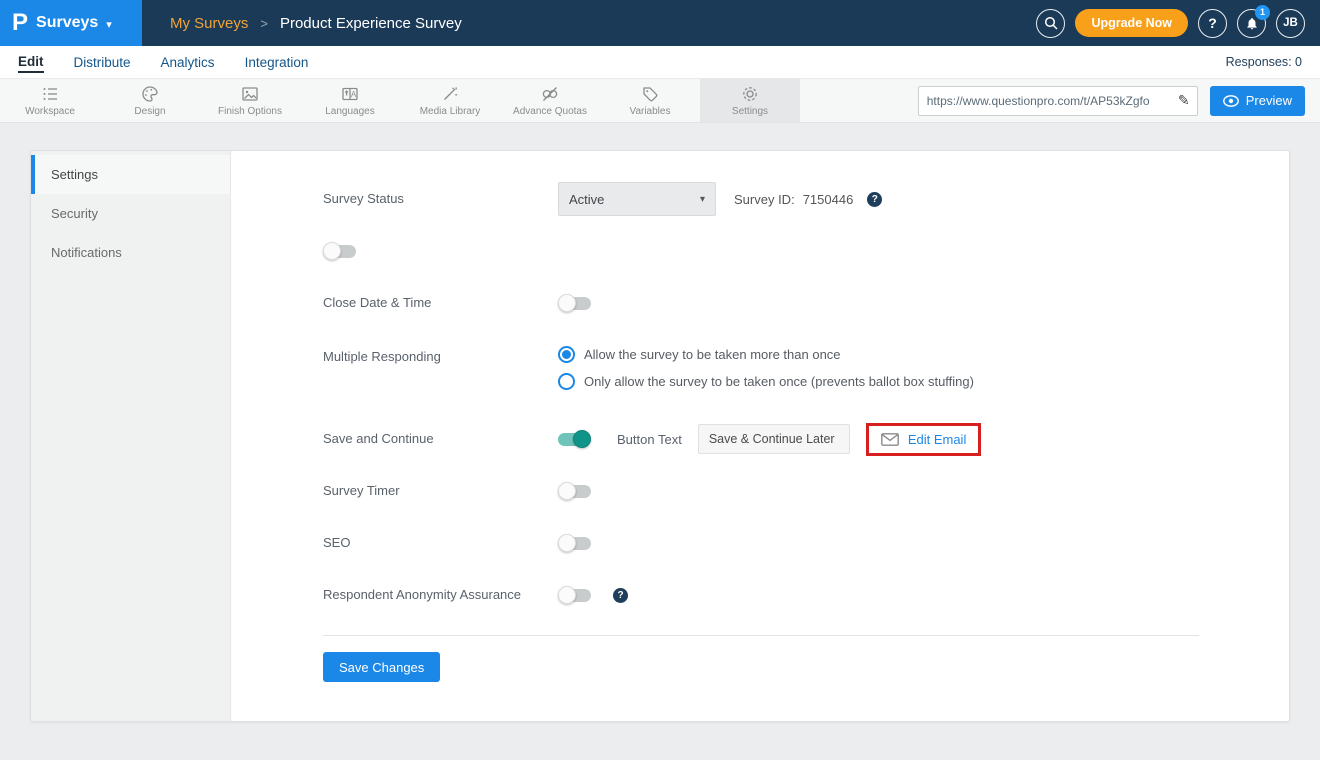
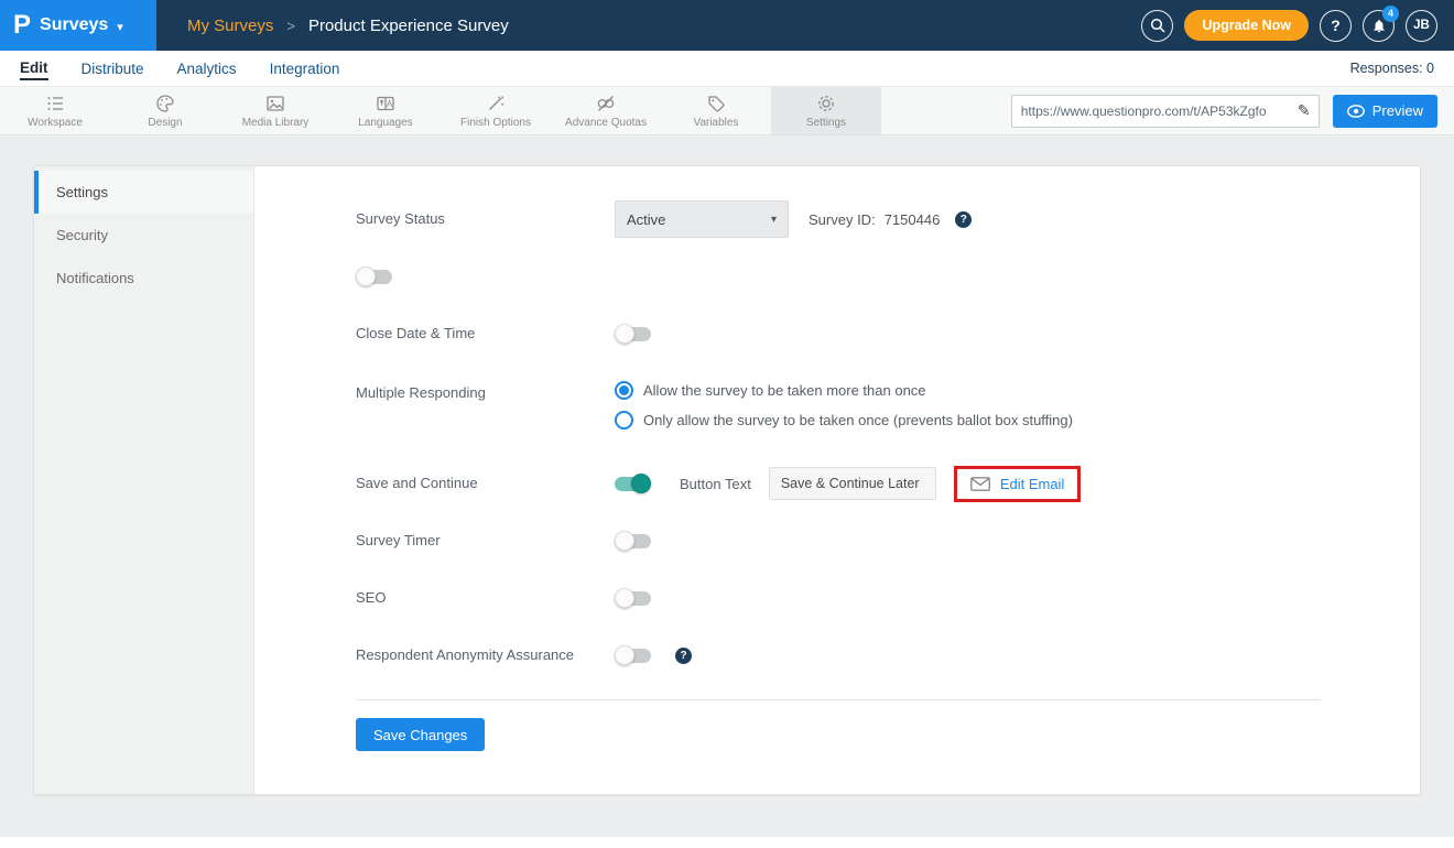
  P
  Surveys
  ▾
  My Surveys
  >
  Product Experience Survey
  Upgrade Now
  ?
- 1
+ 4
  JB
  Edit
  Distribute
  Analytics
  Integration
  Responses: 0
  Workspace
  Design
- Finish Options
+ Media Library
  A
  Languages
- Media Library
+ Finish Options
  Advance Quotas
  Variables
  Settings
  https://www.questionpro.com/t/AP53kZgfo
  ✎
  Preview
  Settings
  Security
  Notifications
  Survey Status
  Active
  ▾
  Survey ID:
  7150446
  ?
  Close Date & Time
  Multiple Responding
  Allow the survey to be taken more than once
  Only allow the survey to be taken once (prevents ballot box stuffing)
  Save and Continue
  Button Text
  Save & Continue Later
  Edit Email
  Survey Timer
  SEO
  Respondent Anonymity Assurance
  ?
  Save Changes
